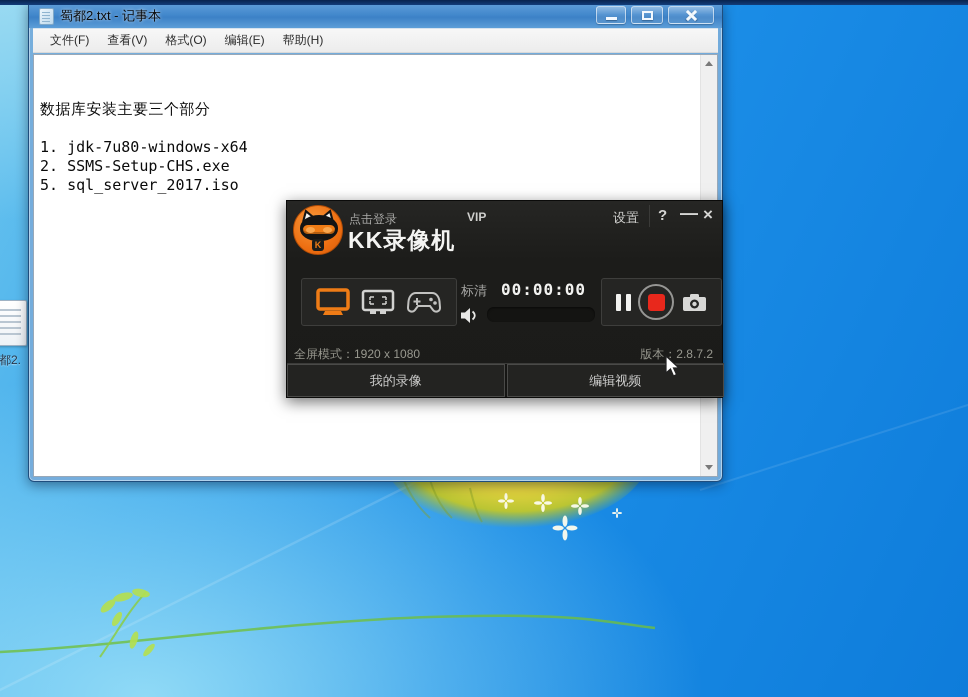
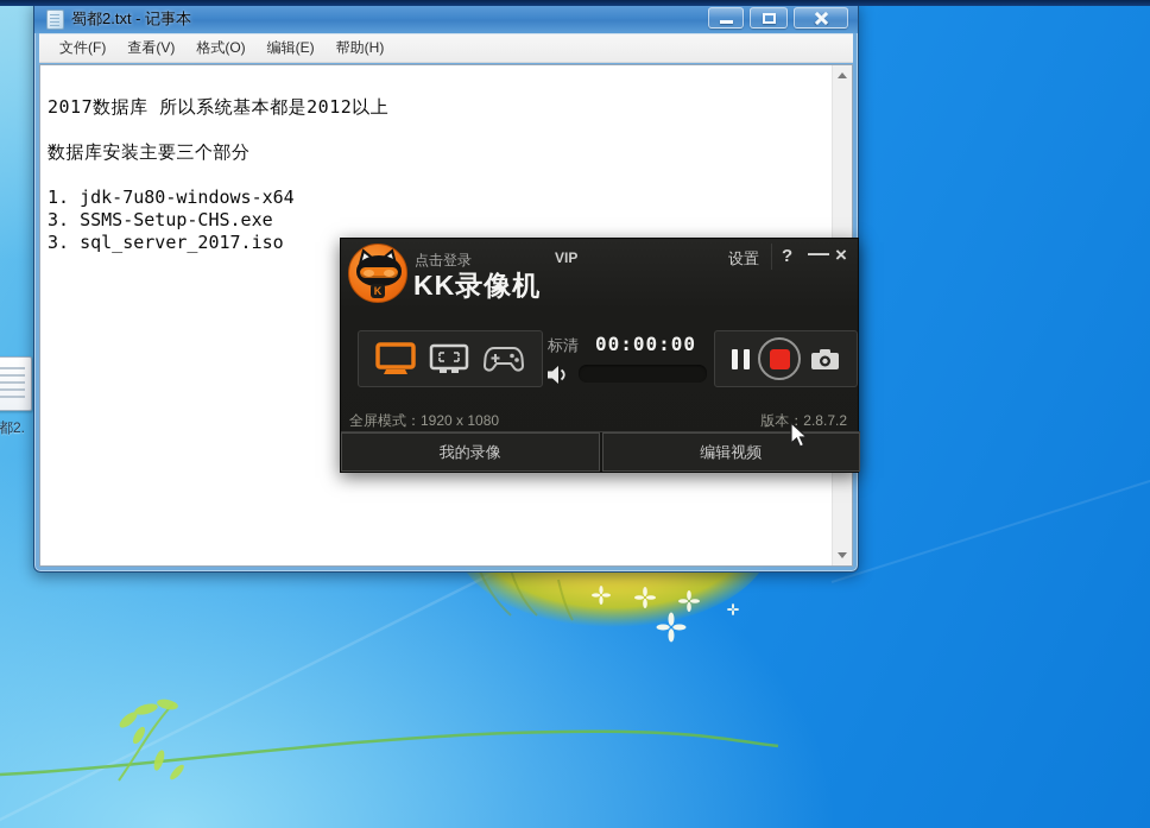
  都2.
  蜀都2.txt - 记事本
  文件(F)
  查看(V)
  格式(O)
  编辑(E)
  帮助(H)
+ 2017数据库 所以系统基本都是2012以上
  数据库安装主要三个部分
  1. jdk-7u80-windows-x64
- 2. SSMS-Setup-CHS.exe
+ 3. SSMS-Setup-CHS.exe
- 5. sql_server_2017.iso
+ 3. sql_server_2017.iso
  K
  点击登录
  VIP
  设置
  ?
  —
  ×
  KK录像机
  标清
  00:00:00
  全屏模式：1920 x 1080
  版本：2.8.7.2
  我的录像
  编辑视频
